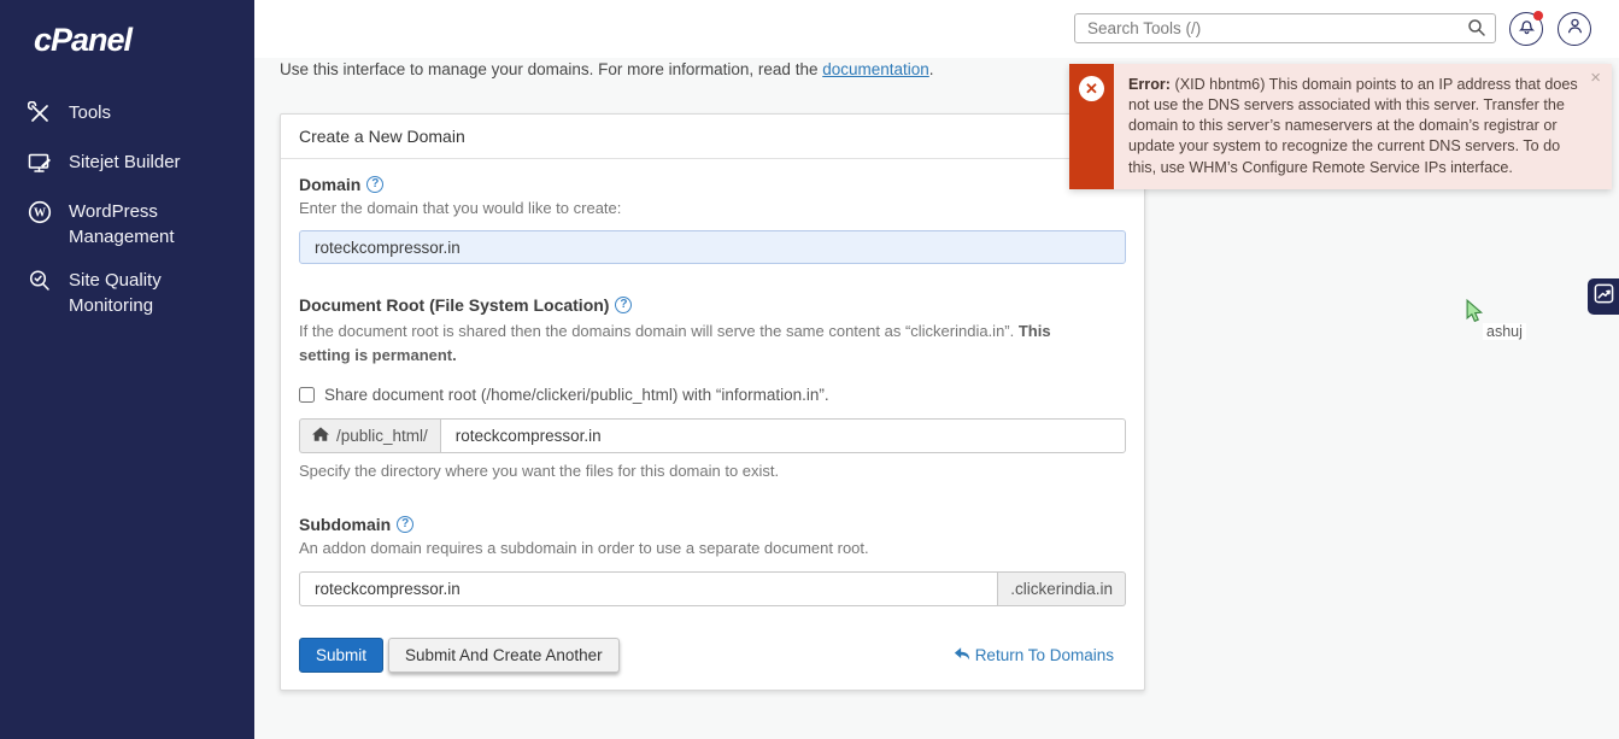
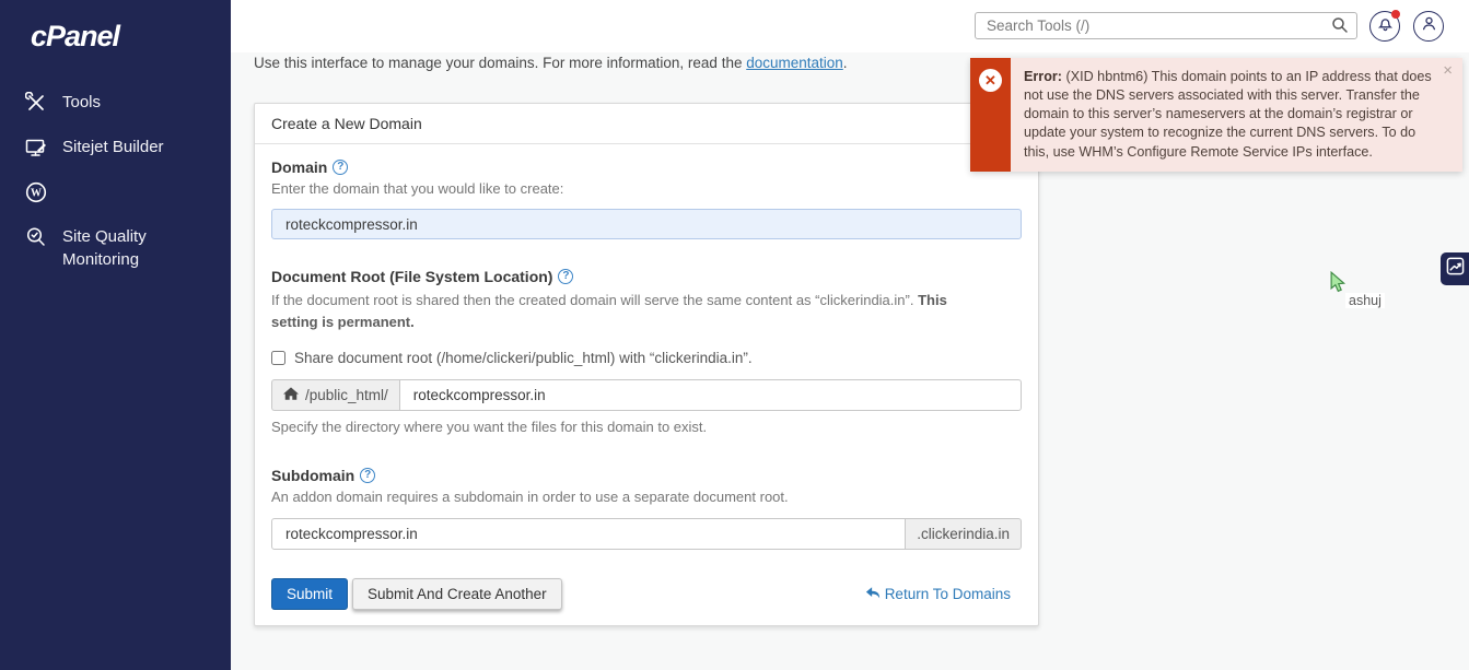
  cPanel
  Tools
  Sitejet Builder
  W
- WordPress Management
  Site Quality Monitoring
  Search Tools (/)
  Use this interface to manage your domains. For more information, read the documentation.
  ✕
  Error: (XID hbntm6) This domain points to an IP address that does not use the DNS servers associated with this server. Transfer the domain to this server’s nameservers at the domain’s registrar or update your system to recognize the current DNS servers. To do this, use WHM’s Configure Remote Service IPs interface.
  ×
  Create a New Domain
  Domain
  ?
  Enter the domain that you would like to create:
  roteckcompressor.in
  Document Root (File System Location)
  ?
- If the document root is shared then the domains domain will serve the same content as “clickerindia.in”. This setting is permanent.
+ If the document root is shared then the created domain will serve the same content as “clickerindia.in”. This setting is permanent.
- Share document root (/home/clickeri/public_html) with “information.in”.
+ Share document root (/home/clickeri/public_html) with “clickerindia.in”.
  /public_html/
  roteckcompressor.in
  Specify the directory where you want the files for this domain to exist.
  Subdomain
  ?
  An addon domain requires a subdomain in order to use a separate document root.
  roteckcompressor.in
  .clickerindia.in
  Submit
  Submit And Create Another
  Return To Domains
  ashuj
